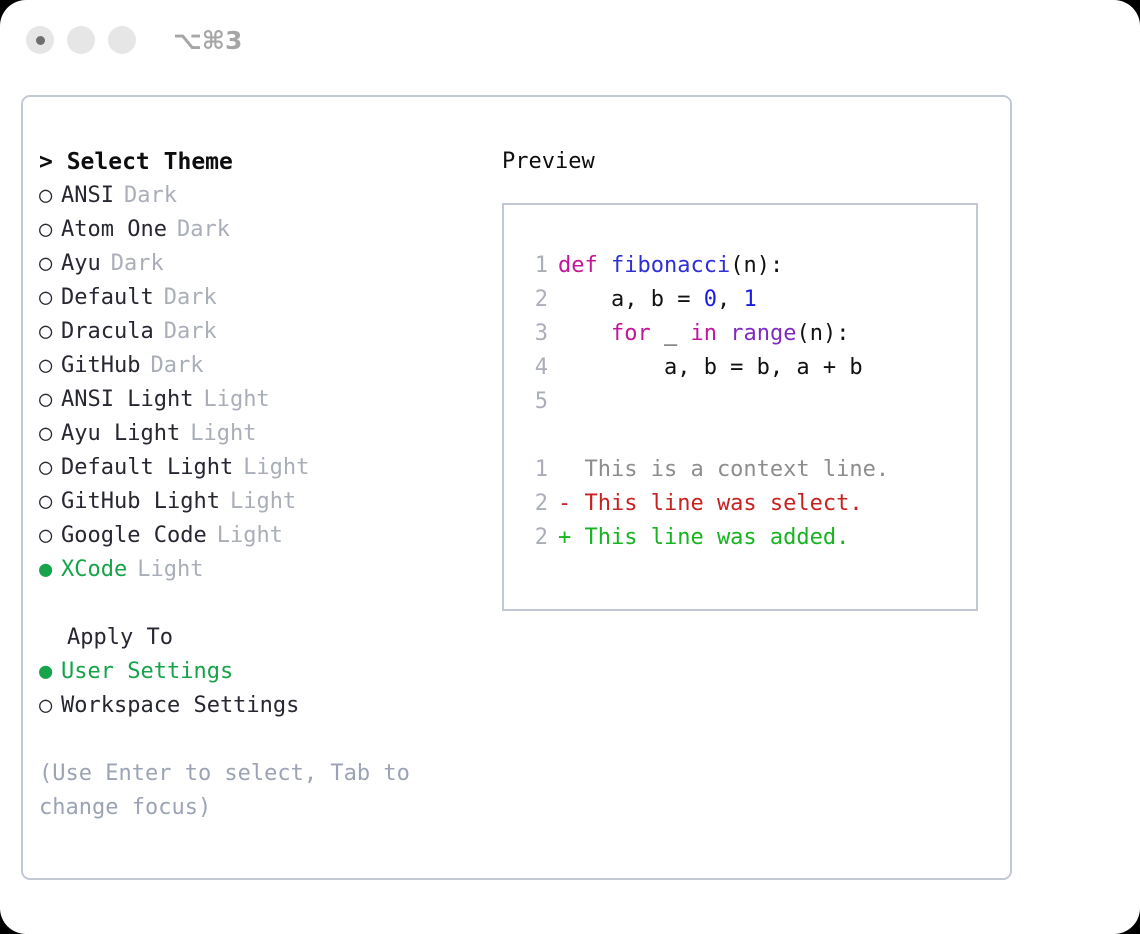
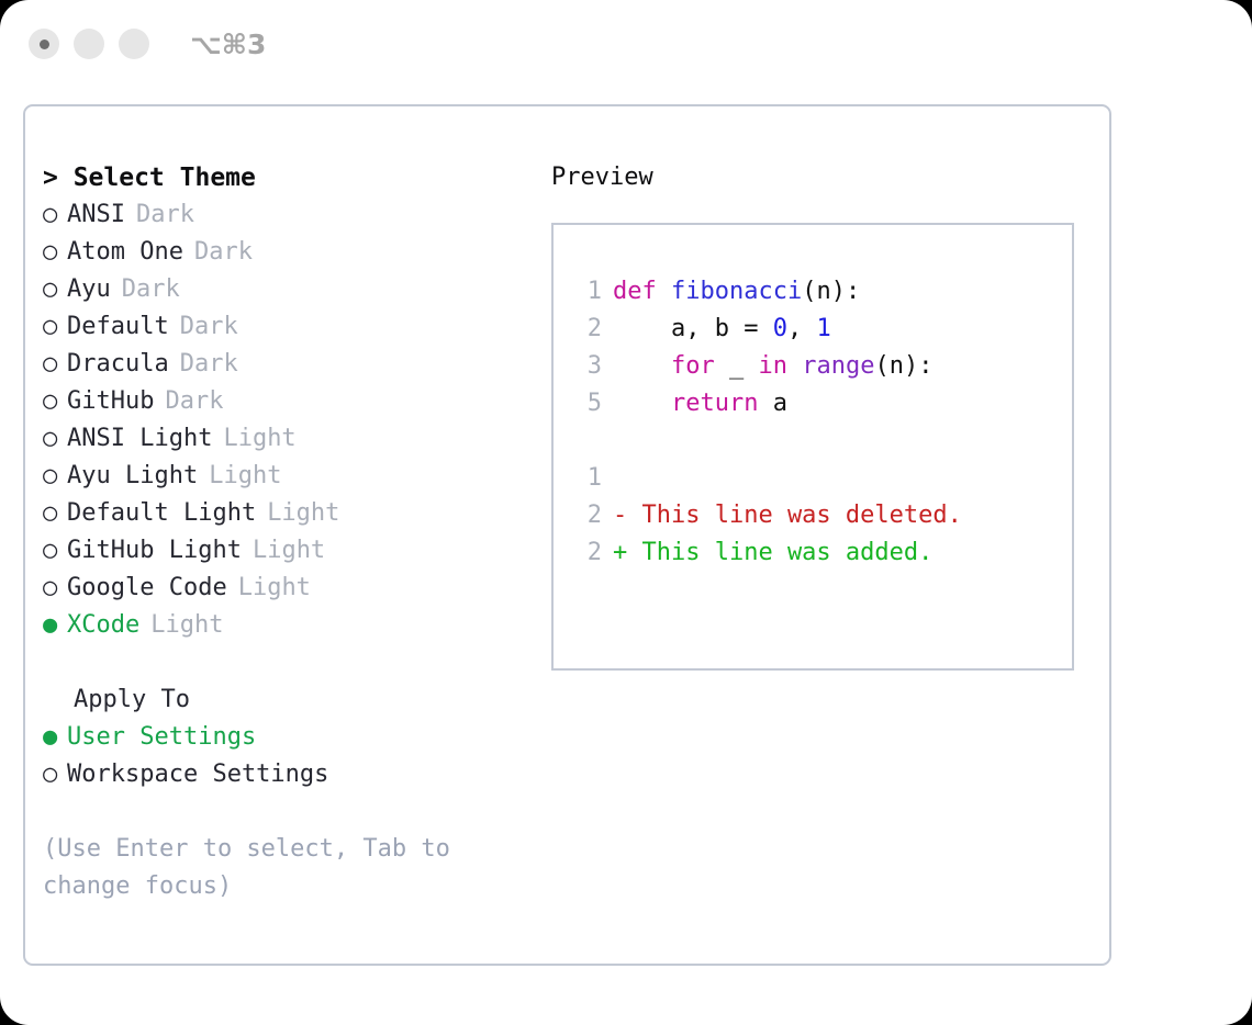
  ⌥⌘3
  > Select Theme
  ○
  ANSI
  Dark
  ○
  Atom One
  Dark
  ○
  Ayu
  Dark
  ○
  Default
  Dark
  ○
  Dracula
  Dark
  ○
  GitHub
  Dark
  ○
  ANSI Light
  Light
  ○
  Ayu Light
  Light
  ○
  Default Light
  Light
  ○
  GitHub Light
  Light
  ○
  Google Code
  Light
  ●
  XCode
  Light
  Apply To
  ●
  User Settings
  ○
  Workspace Settings
  (Use Enter to select, Tab to change focus)
  Preview
  1
  def fibonacci(n):
  2
  a, b = 0, 1
  3
  for _ in range(n):
- 4
- a, b = b, a + b
  5
+ return a
  1
- This is a context line.
  2
- - This line was select.
+ - This line was deleted.
  2
  + This line was added.
